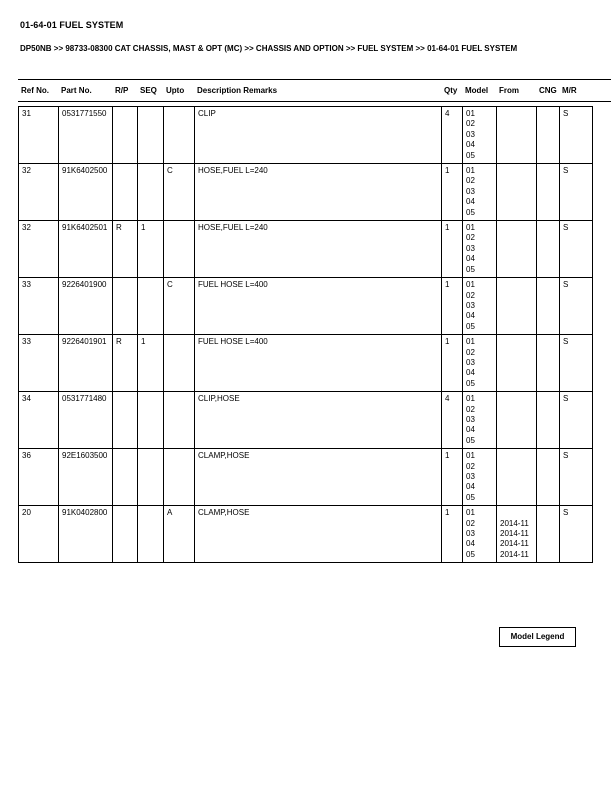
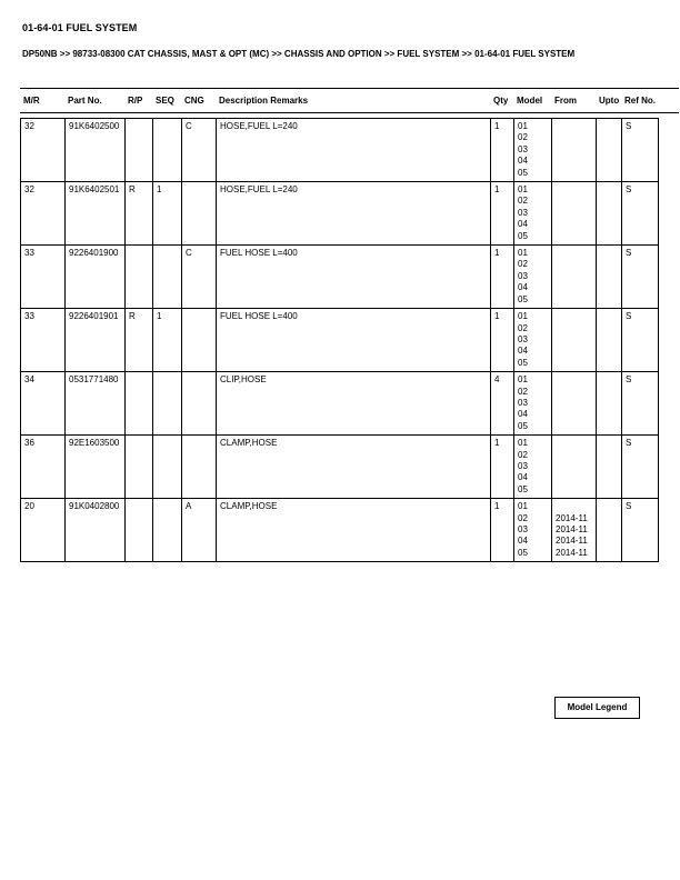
  01-64-01 FUEL SYSTEM
  DP50NB >> 98733-08300 CAT CHASSIS, MAST & OPT (MC) >> CHASSIS AND OPTION >> FUEL SYSTEM >> 01-64-01 FUEL SYSTEM
- Ref No.
+ M/R
  Part No.
  R/P
  SEQ
- Upto
+ CNG
  Description Remarks
  Qty
  Model
  From
- CNG
+ Upto
- M/R
+ Ref No.
- 31	0531771550				CLIP	4	0102030405			S
  32	91K6402500			C	HOSE,FUEL L=240	1	0102030405			S
  32	91K6402501	R	1		HOSE,FUEL L=240	1	0102030405			S
  33	9226401900			C	FUEL HOSE L=400	1	0102030405			S
  33	9226401901	R	1		FUEL HOSE L=400	1	0102030405			S
  34	0531771480				CLIP,HOSE	4	0102030405			S
  36	92E1603500				CLAMP,HOSE	1	0102030405			S
  20	91K0402800			A	CLAMP,HOSE	1	0102030405	2014-112014-112014-112014-11		S
  Model Legend
